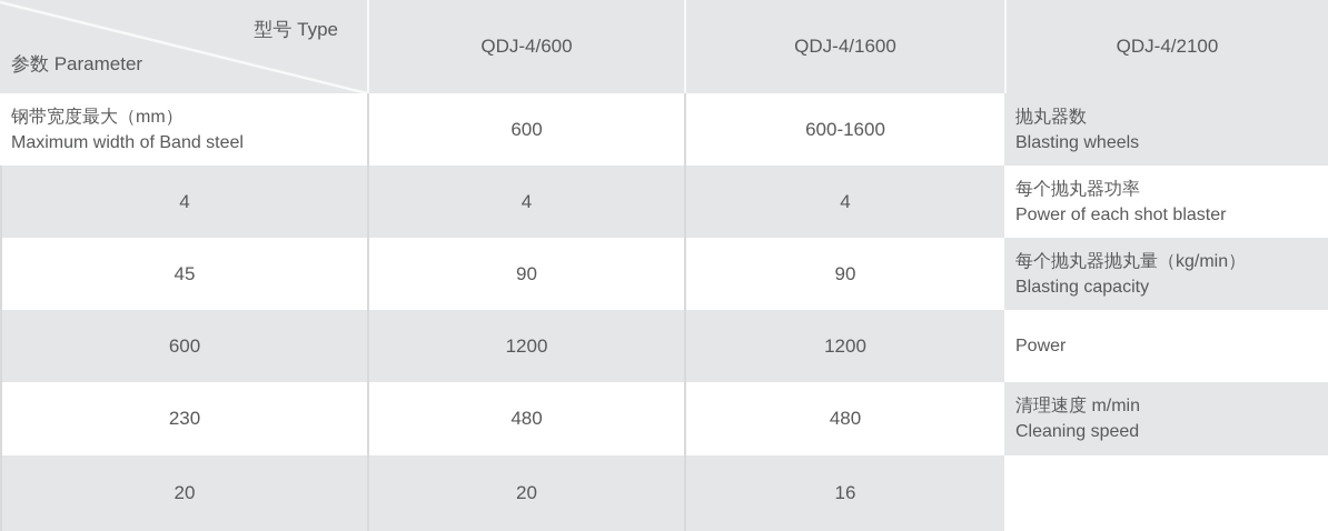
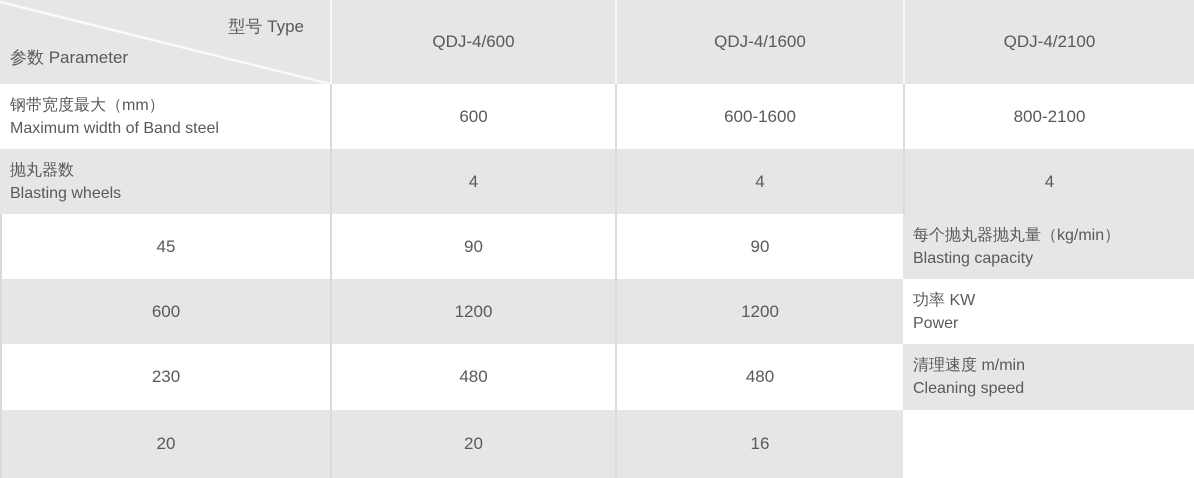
  型号 Type
  参数 Parameter
  QDJ-4/600
  QDJ-4/1600
  QDJ-4/2100
  钢带宽度最大（mm）
  Maximum width of Band steel
  600
  600-1600
+ 800-2100
  抛丸器数
  Blasting wheels
  4
  4
  4
- 每个抛丸器功率
- Power of each shot blaster
  45
  90
  90
  每个抛丸器抛丸量（kg/min）
  Blasting capacity
  600
  1200
  1200
+ 功率 KW
  Power
  230
  480
  480
  清理速度 m/min
  Cleaning speed
  20
  20
  16
